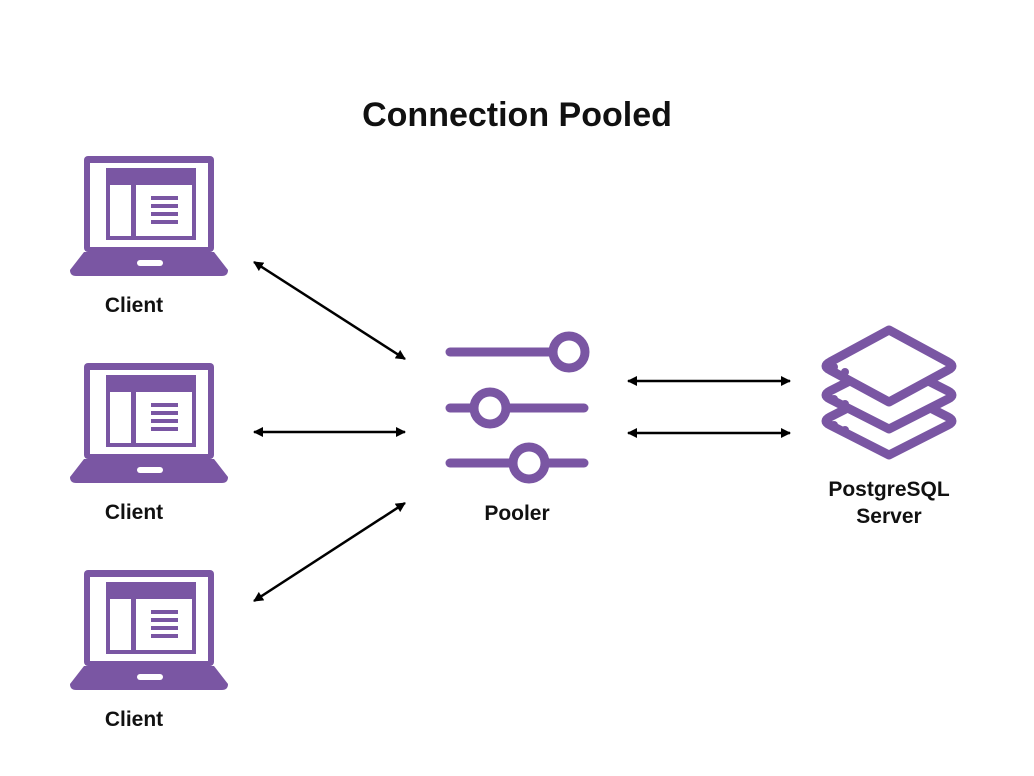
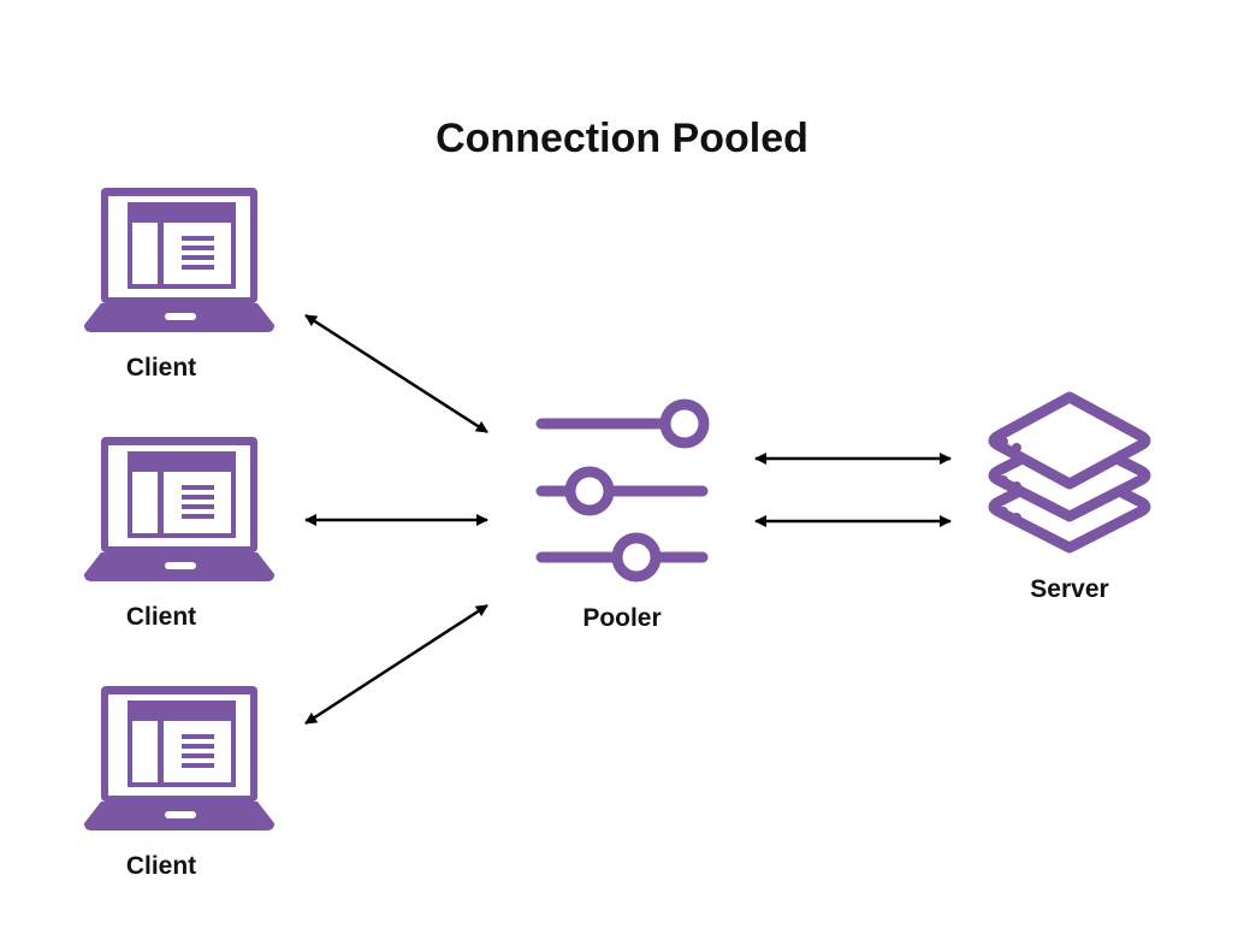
  Connection Pooled
  Client
  Client
  Client
  Pooler
- PostgreSQL
  Server
